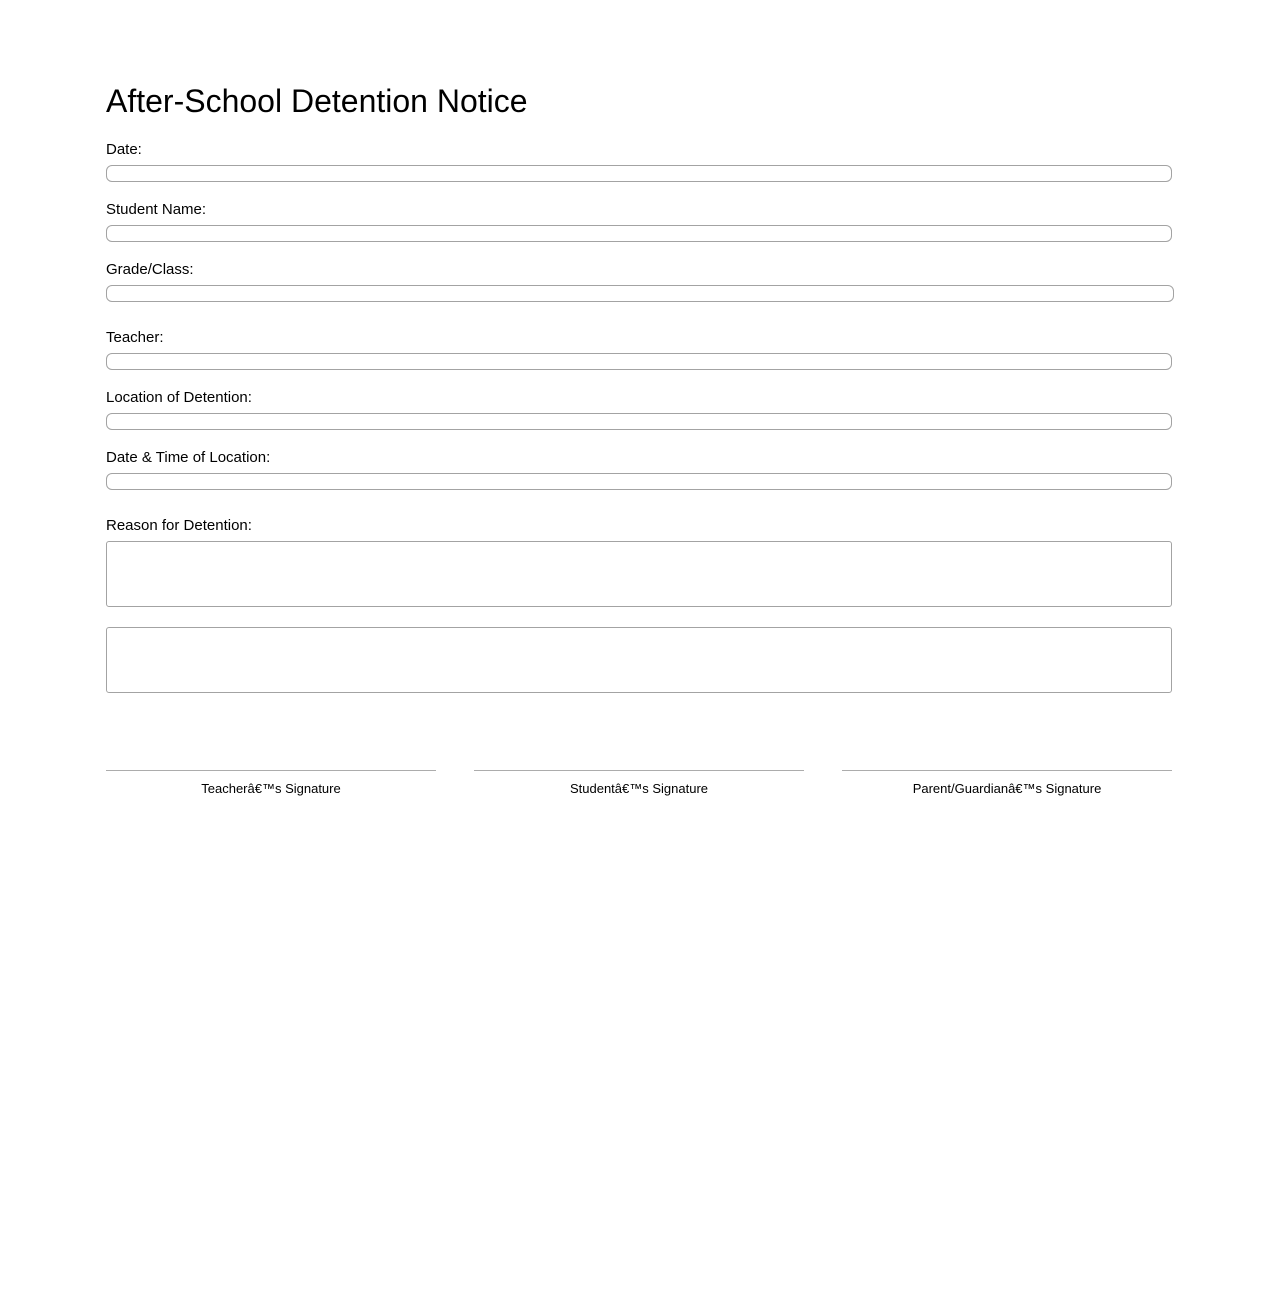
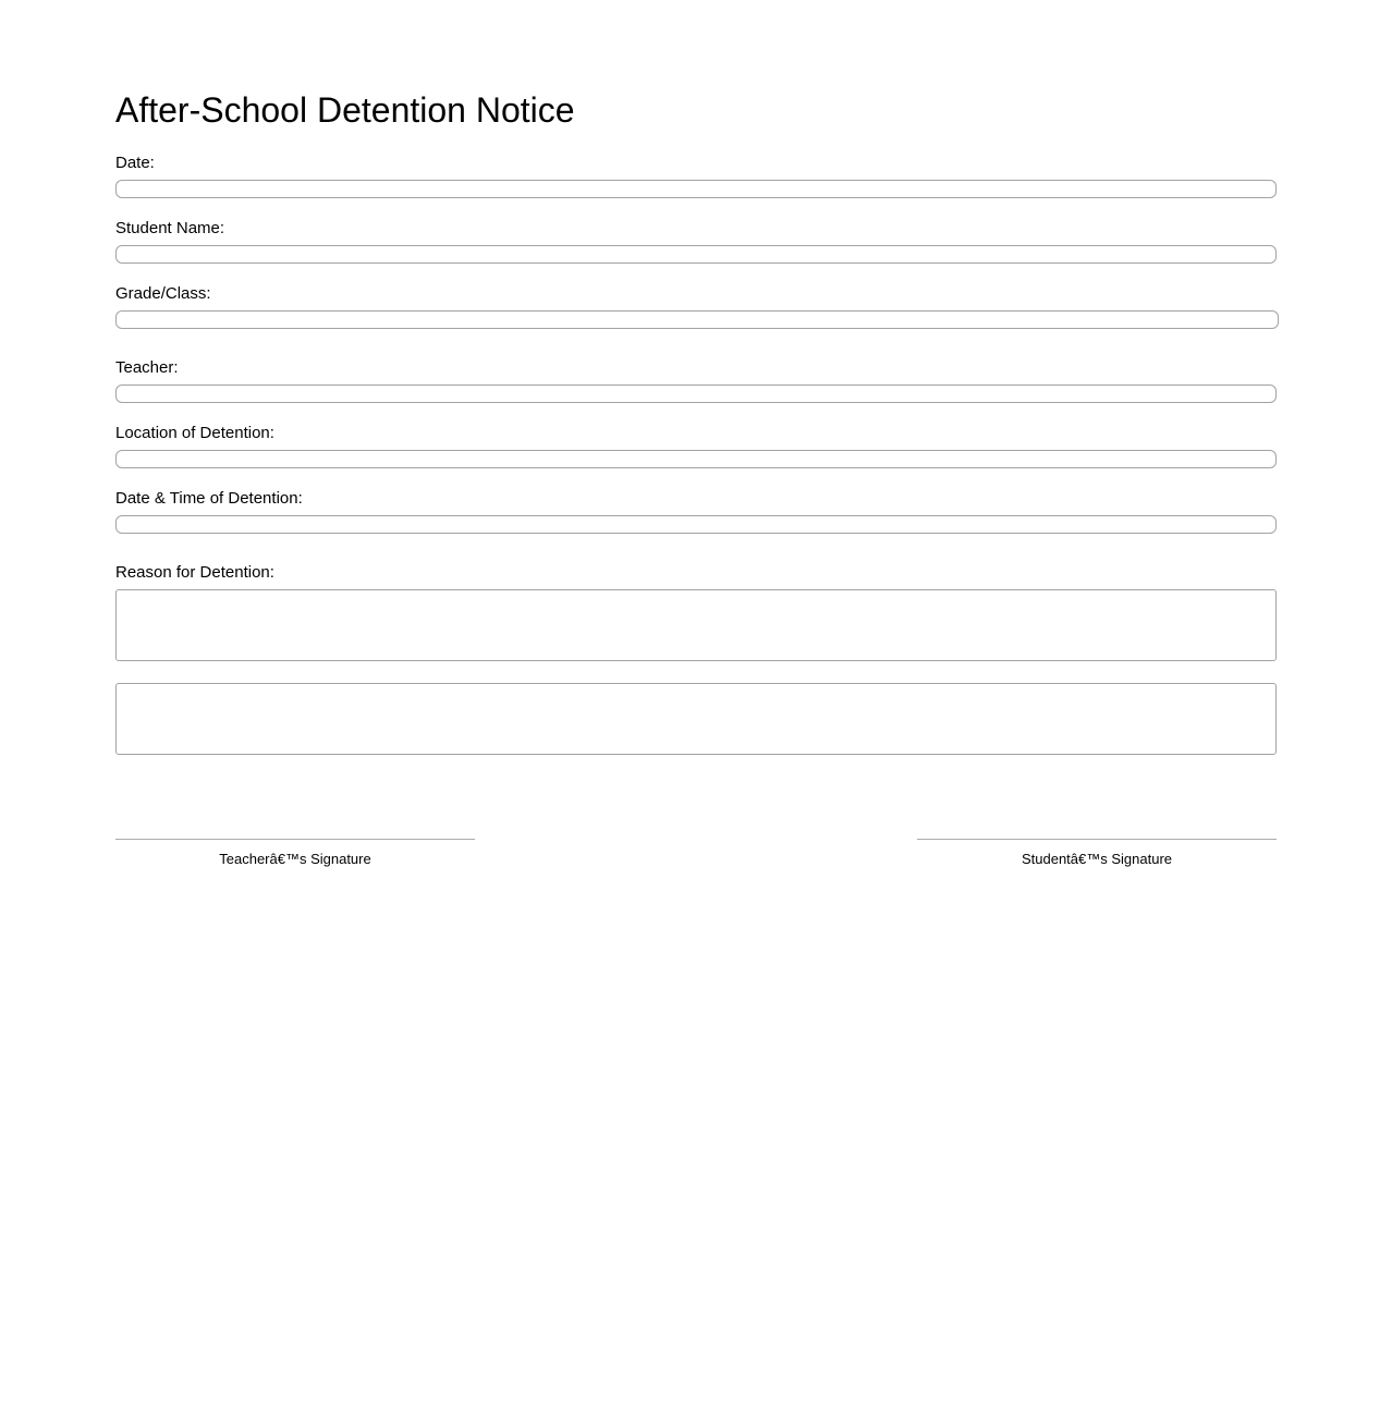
  After-School Detention Notice
  Date:
  Student Name:
  Grade/Class:
  Teacher:
  Location of Detention:
- Date & Time of Location:
+ Date & Time of Detention:
  Reason for Detention:
  Teacherâ€™s Signature
  Studentâ€™s Signature
- Parent/Guardianâ€™s Signature
